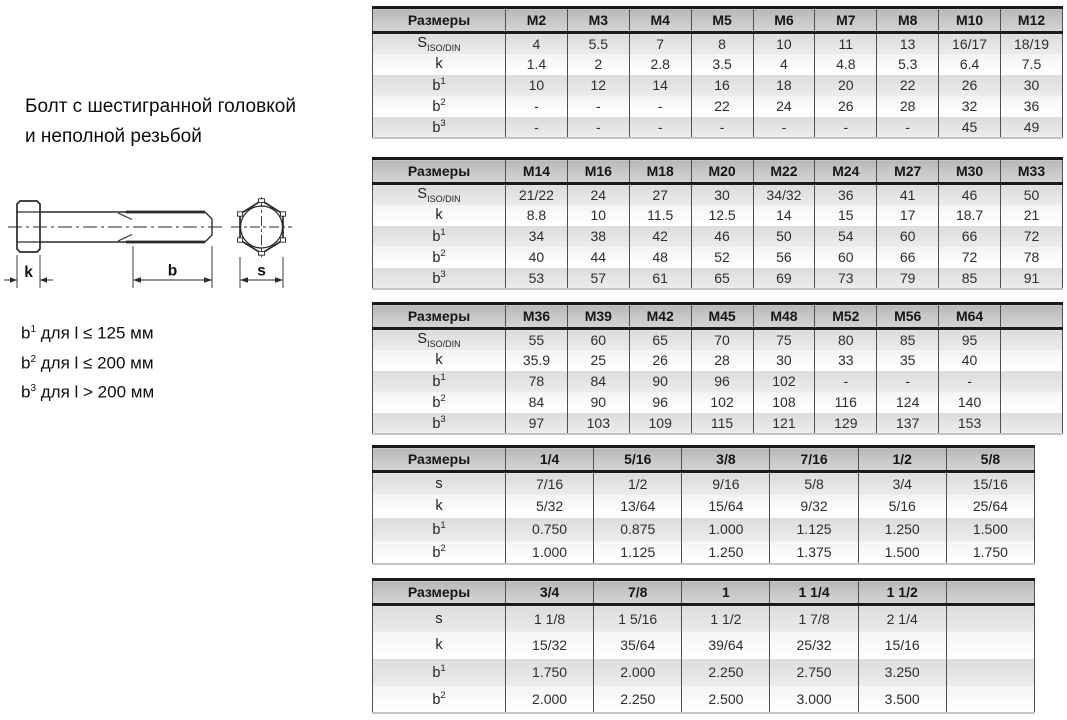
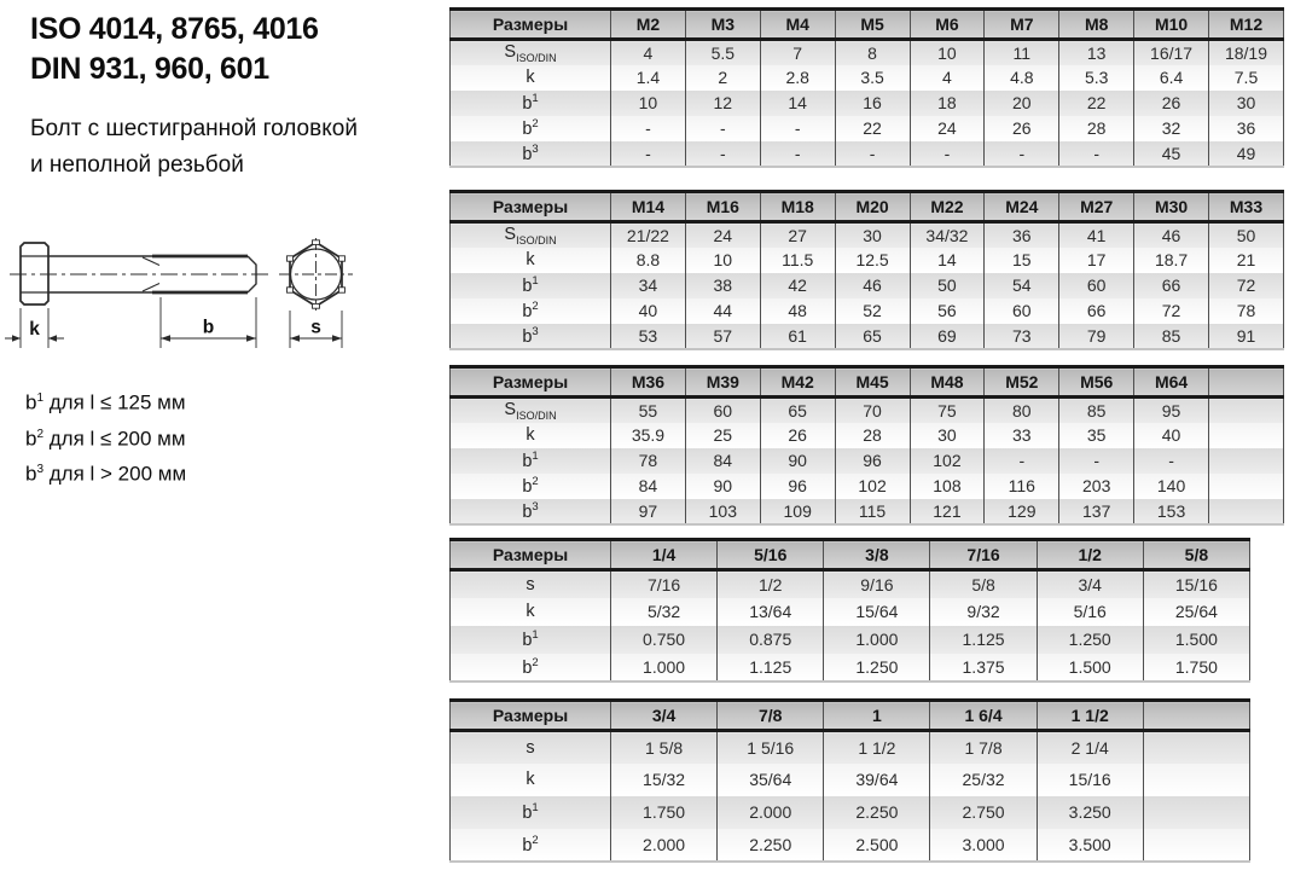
+ ISO 4014, 8765, 4016
+ DIN 931, 960, 601
  Болт с шестигранной головкой
  и неполной резьбой
  k
  b
  s
  b1 для l ≤ 125 мм
  b2 для l ≤ 200 мм
  b3 для l > 200 мм
  Размеры	M2	M3	M4	M5	M6	M7	M8	M10	M12
  SISO/DIN	4	5.5	7	8	10	11	13	16/17	18/19
  k	1.4	2	2.8	3.5	4	4.8	5.3	6.4	7.5
  b1	10	12	14	16	18	20	22	26	30
  b2	-	-	-	22	24	26	28	32	36
  b3	-	-	-	-	-	-	-	45	49
  Размеры	M14	M16	M18	M20	M22	M24	M27	M30	M33
  SISO/DIN	21/22	24	27	30	34/32	36	41	46	50
  k	8.8	10	11.5	12.5	14	15	17	18.7	21
  b1	34	38	42	46	50	54	60	66	72
  b2	40	44	48	52	56	60	66	72	78
  b3	53	57	61	65	69	73	79	85	91
  Размеры	M36	M39	M42	M45	M48	M52	M56	M64
  SISO/DIN	55	60	65	70	75	80	85	95
  k	35.9	25	26	28	30	33	35	40
  b1	78	84	90	96	102	-	-	-
- b2	84	90	96	102	108	116	124	140
+ b2	84	90	96	102	108	116	203	140
  b3	97	103	109	115	121	129	137	153
  Размеры	1/4	5/16	3/8	7/16	1/2	5/8
  s	7/16	1/2	9/16	5/8	3/4	15/16
  k	5/32	13/64	15/64	9/32	5/16	25/64
  b1	0.750	0.875	1.000	1.125	1.250	1.500
  b2	1.000	1.125	1.250	1.375	1.500	1.750
- Размеры	3/4	7/8	1	1 1/4	1 1/2
+ Размеры	3/4	7/8	1	1 6/4	1 1/2
- s	1 1/8	1 5/16	1 1/2	1 7/8	2 1/4
+ s	1 5/8	1 5/16	1 1/2	1 7/8	2 1/4
  k	15/32	35/64	39/64	25/32	15/16
  b1	1.750	2.000	2.250	2.750	3.250
  b2	2.000	2.250	2.500	3.000	3.500
